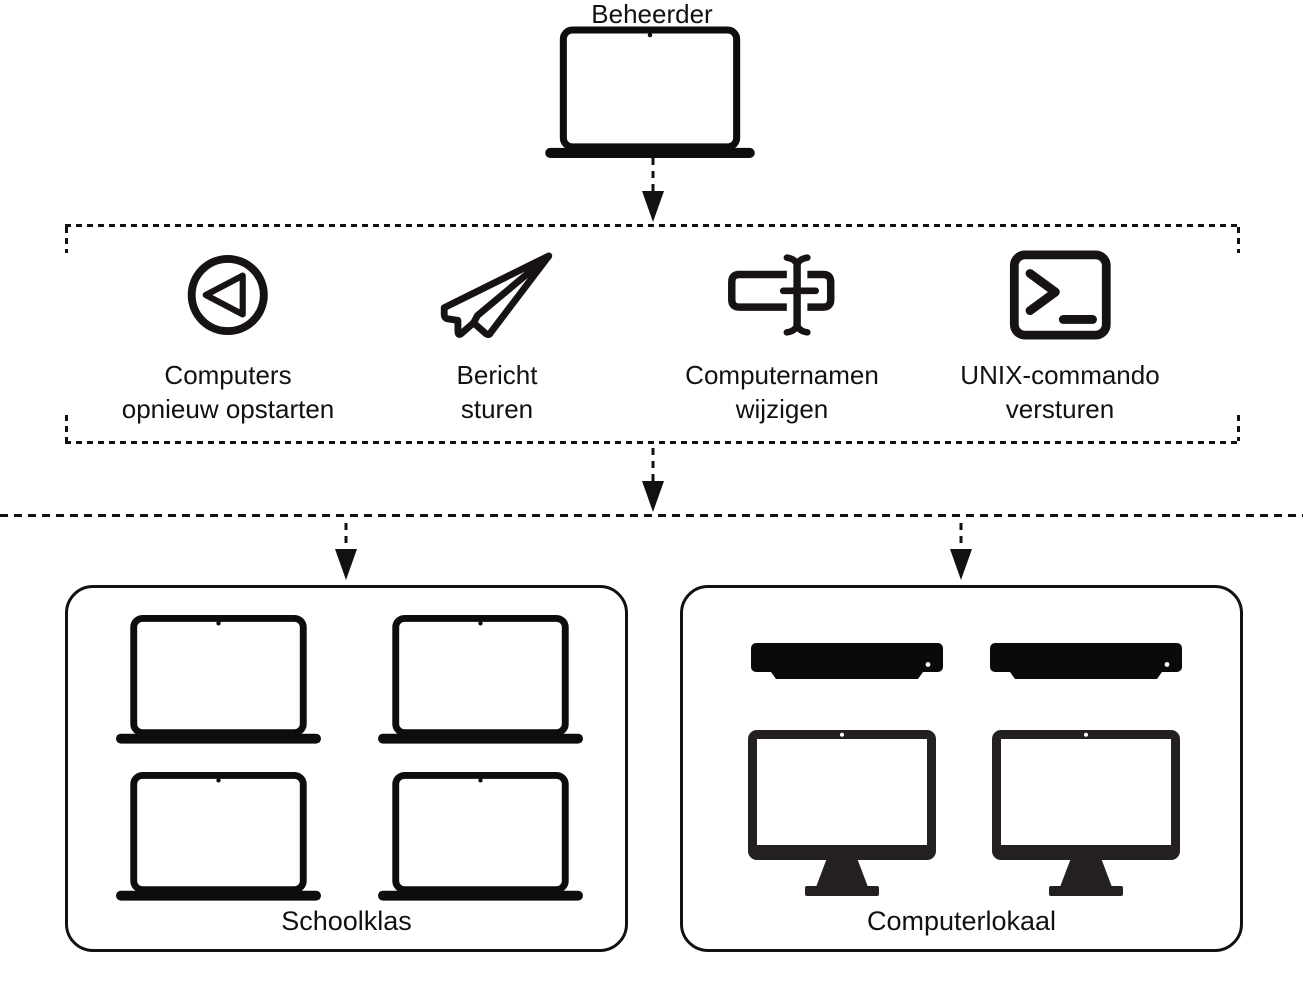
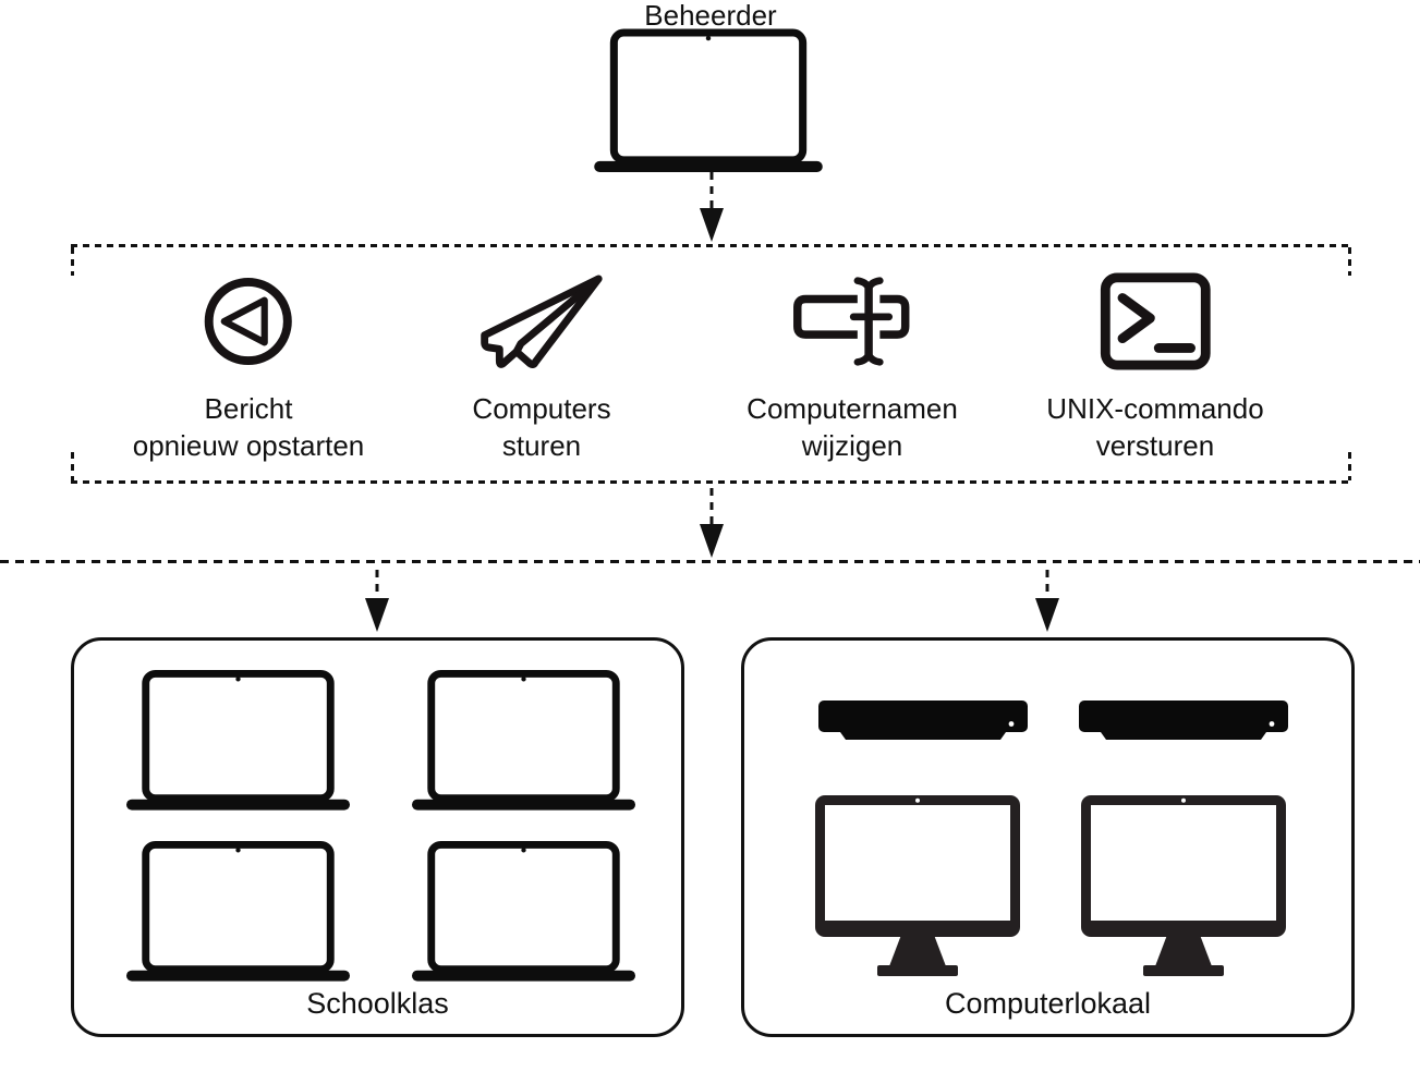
  Beheerder
- Computers
+ Bericht
  opnieuw opstarten
- Bericht
+ Computers
  sturen
  Computernamen
  wijzigen
  UNIX-commando
  versturen
  Schoolklas
  Computerlokaal
